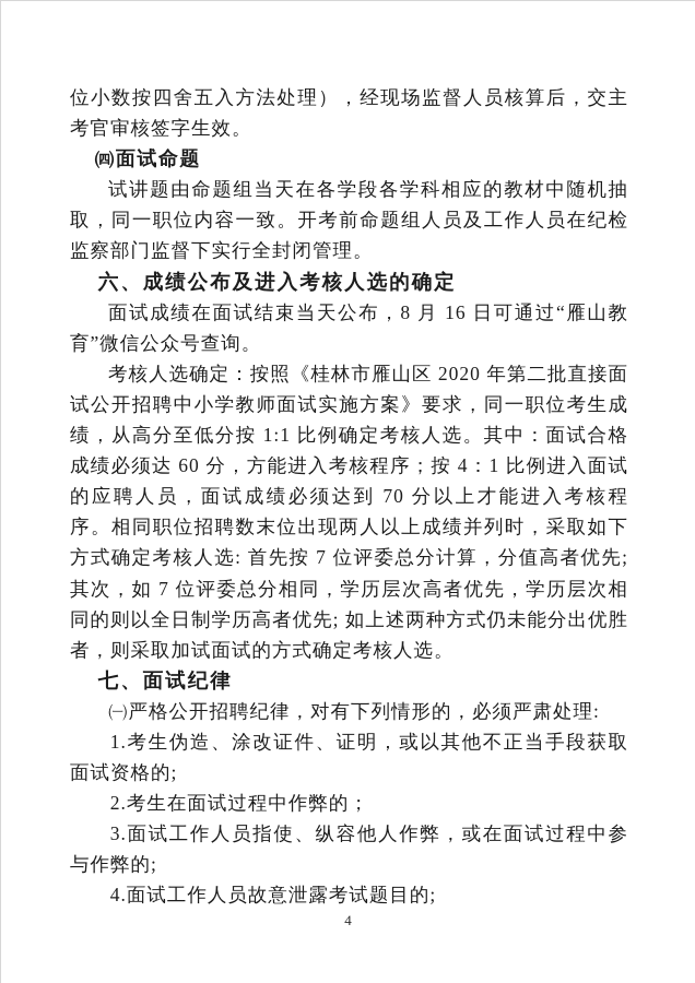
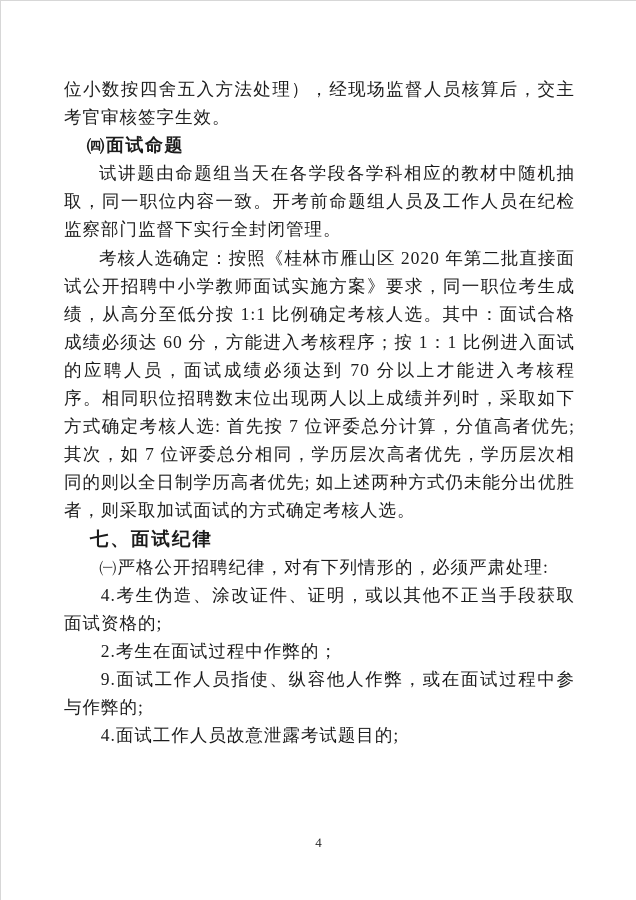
  位小数按四舍五入方法处理），经现场监督人员核算后，交主考官审核签字生效。
  ㈣面试命题
  试讲题由命题组当天在各学段各学科相应的教材中随机抽取，同一职位内容一致。开考前命题组人员及工作人员在纪检监察部门监督下实行全封闭管理。
- 六、成绩公布及进入考核人选的确定
- 面试成绩在面试结束当天公布，8 月 16 日可通过“雁山教育”微信公众号查询。
- 考核人选确定：按照《桂林市雁山区 2020 年第二批直接面试公开招聘中小学教师面试实施方案》要求，同一职位考生成绩，从高分至低分按 1:1 比例确定考核人选。其中：面试合格成绩必须达 60 分，方能进入考核程序；按 4：1 比例进入面试的应聘人员，面试成绩必须达到 70 分以上才能进入考核程序。相同职位招聘数末位出现两人以上成绩并列时，采取如下方式确定考核人选: 首先按 7 位评委总分计算，分值高者优先; 其次，如 7 位评委总分相同，学历层次高者优先，学历层次相同的则以全日制学历高者优先; 如上述两种方式仍未能分出优胜者，则采取加试面试的方式确定考核人选。
+ 考核人选确定：按照《桂林市雁山区 2020 年第二批直接面试公开招聘中小学教师面试实施方案》要求，同一职位考生成绩，从高分至低分按 1:1 比例确定考核人选。其中：面试合格成绩必须达 60 分，方能进入考核程序；按 1：1 比例进入面试的应聘人员，面试成绩必须达到 70 分以上才能进入考核程序。相同职位招聘数末位出现两人以上成绩并列时，采取如下方式确定考核人选: 首先按 7 位评委总分计算，分值高者优先; 其次，如 7 位评委总分相同，学历层次高者优先，学历层次相同的则以全日制学历高者优先; 如上述两种方式仍未能分出优胜者，则采取加试面试的方式确定考核人选。
  七、面试纪律
  ㈠严格公开招聘纪律，对有下列情形的，必须严肃处理:
- 1.考生伪造、涂改证件、证明，或以其他不正当手段获取面试资格的;
+ 4.考生伪造、涂改证件、证明，或以其他不正当手段获取面试资格的;
  2.考生在面试过程中作弊的；
- 3.面试工作人员指使、纵容他人作弊，或在面试过程中参与作弊的;
+ 9.面试工作人员指使、纵容他人作弊，或在面试过程中参与作弊的;
  4.面试工作人员故意泄露考试题目的;
  4
